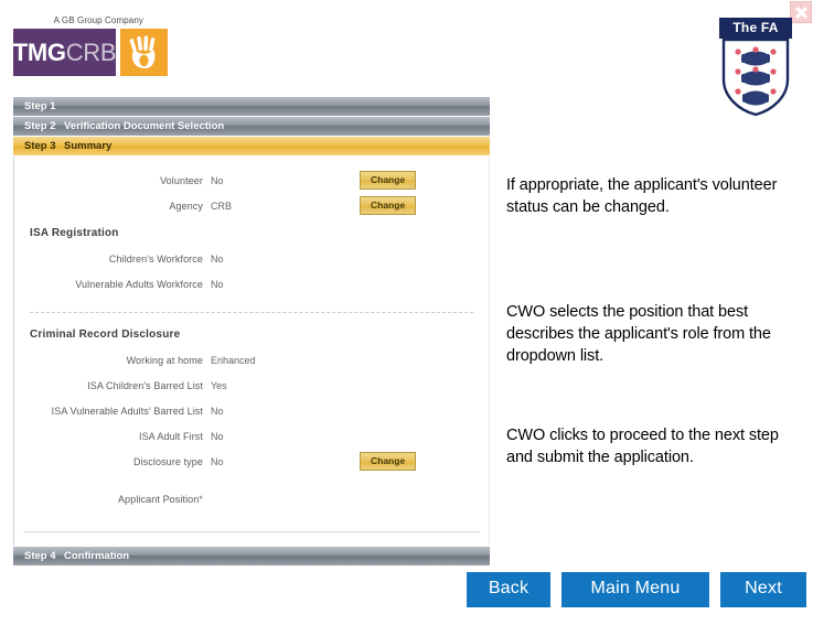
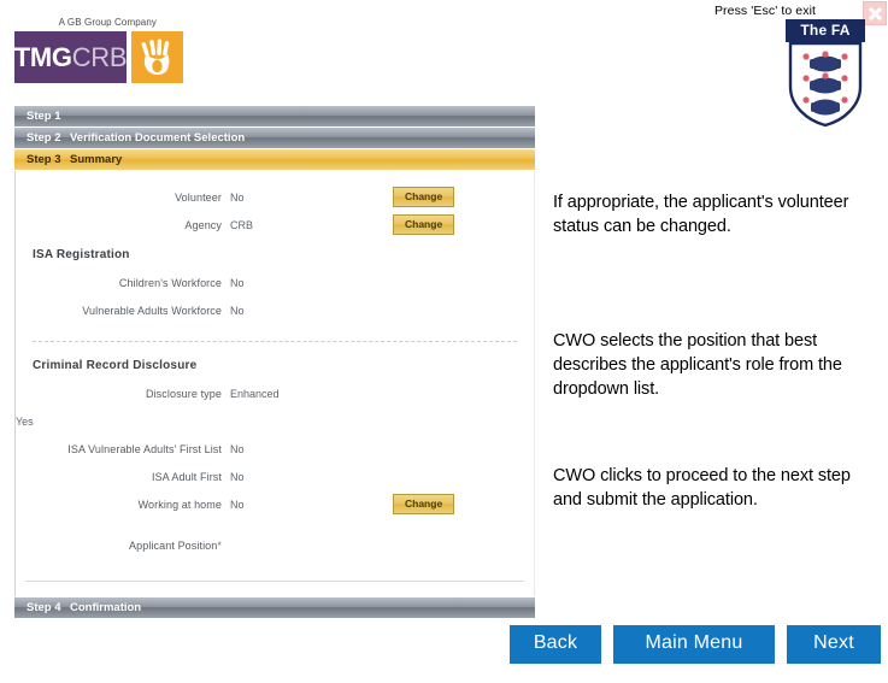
+ Press 'Esc' to exit
  The FA
  A GB Group Company
  TMGCRB
  Step 1
  Step 2
  Verification Document Selection
  Step 3
  Summary
  Volunteer
  No
  Change
  Agency
  CRB
  Change
  ISA Registration
  Children's Workforce
  No
  Vulnerable Adults Workforce
  No
  Criminal Record Disclosure
- Working at home
+ Disclosure type
  Enhanced
- ISA Children's Barred List
  Yes
- ISA Vulnerable Adults' Barred List
+ ISA Vulnerable Adults' First List
  No
  ISA Adult First
  No
- Disclosure type
+ Working at home
  No
  Change
  Applicant Position*
  Step 4
  Confirmation
  If appropriate, the applicant's volunteer status can be changed.
  CWO selects the position that best describes the applicant's role from the dropdown list.
  CWO clicks to proceed to the next step and submit the application.
  Back
  Main Menu
  Next
